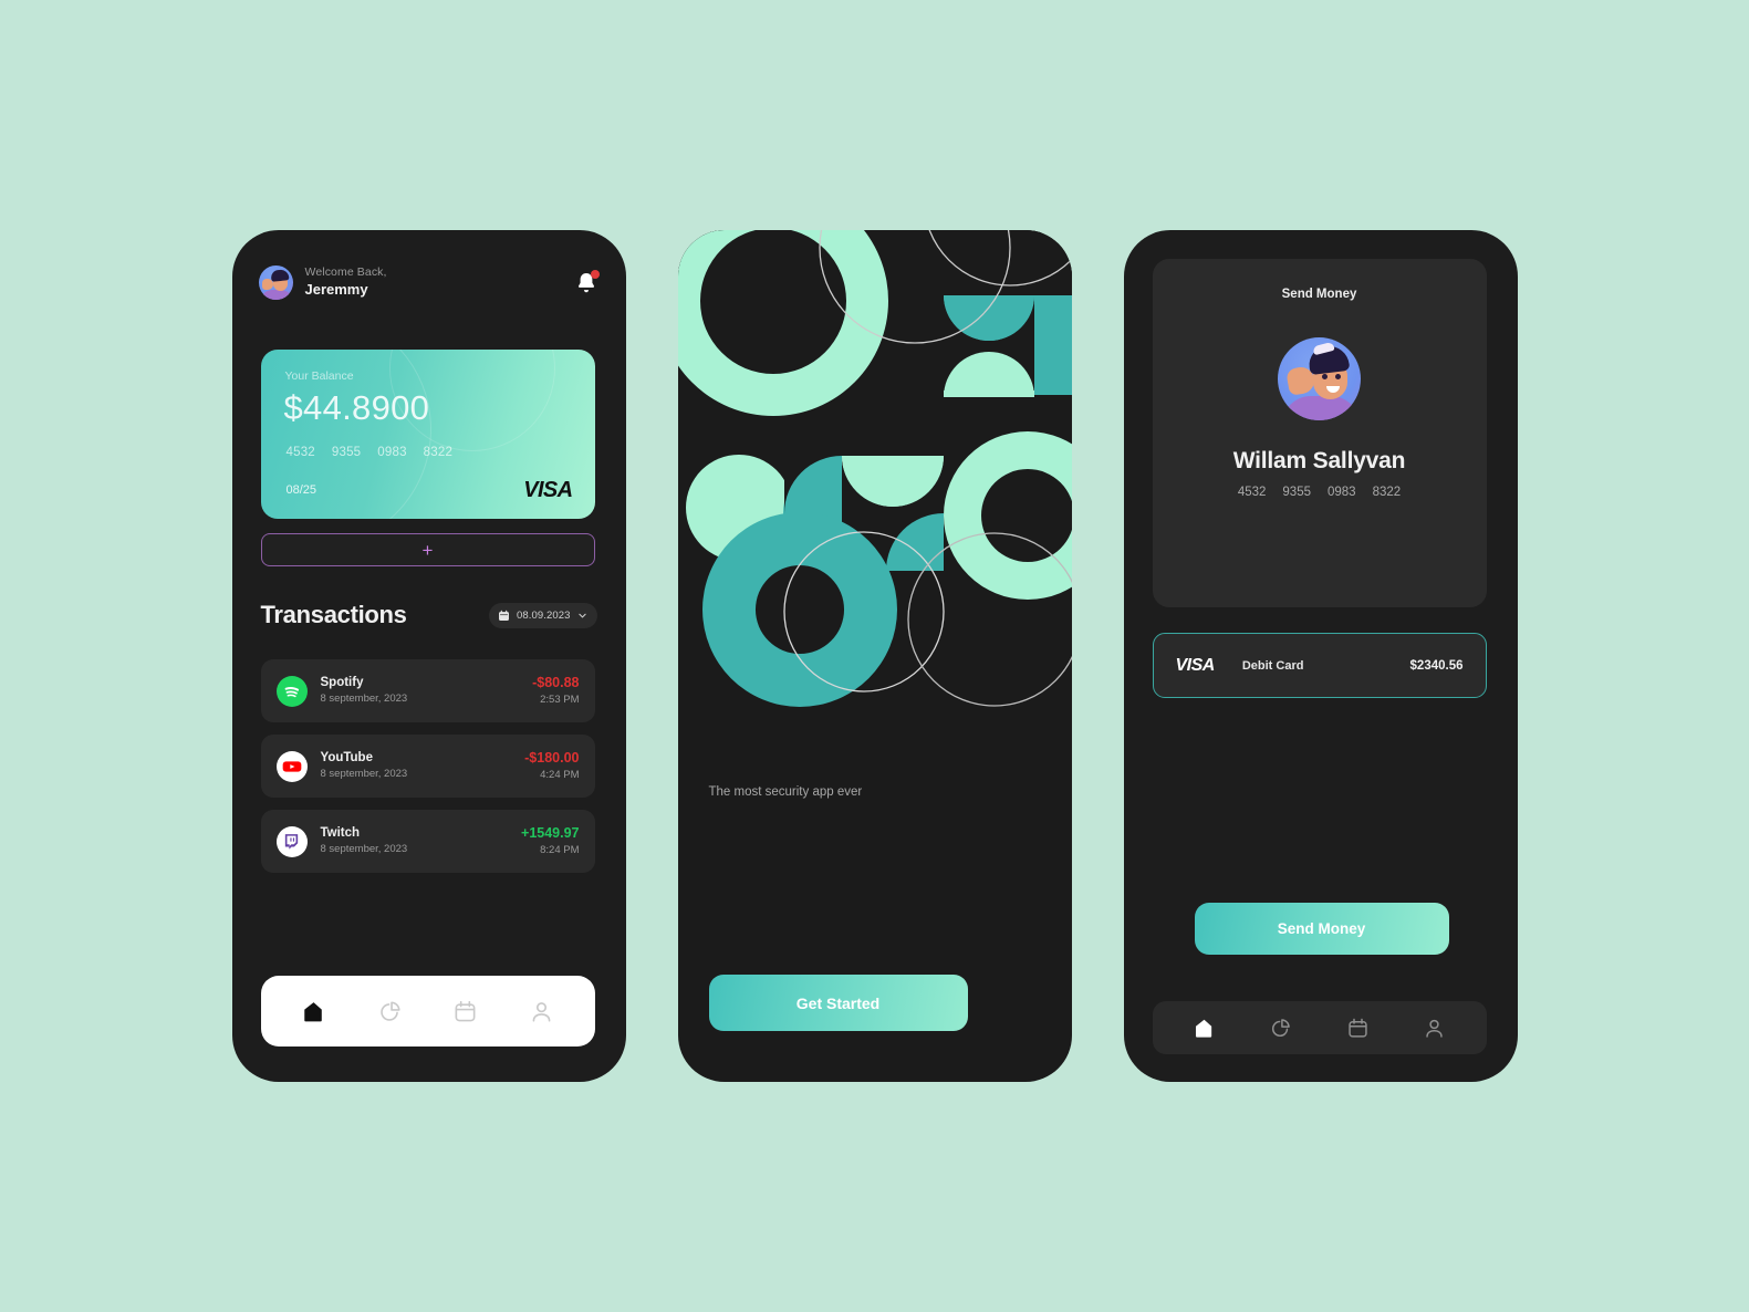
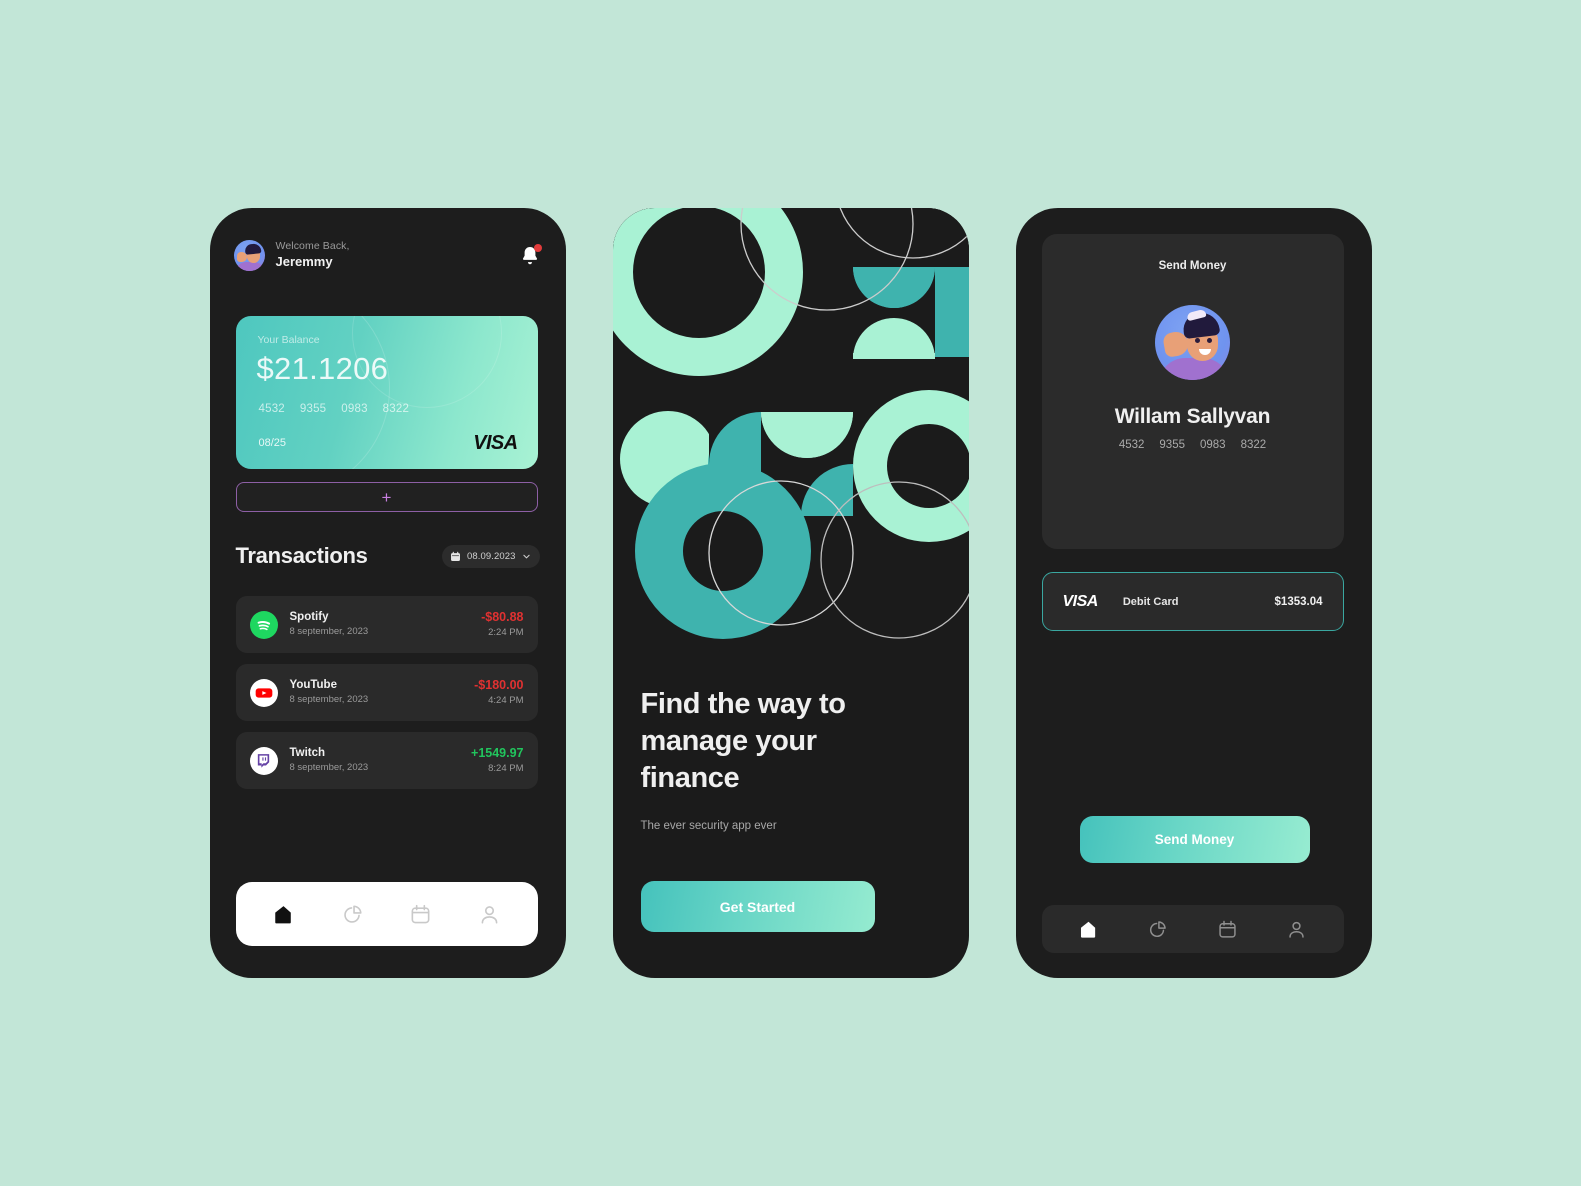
  Welcome Back,
  Jeremmy
  Your Balance
- $44.8900
+ $21.1206
  4532
  9355
  0983
  8322
  08/25
  VISA
  +
  Transactions
  08.09.2023
  Spotify
  8 september, 2023
  -$80.88
- 2:53 PM
+ 2:24 PM
  YouTube
  8 september, 2023
  -$180.00
  4:24 PM
  Twitch
  8 september, 2023
  +1549.97
  8:24 PM
+ Find the way to
+ manage your
+ finance
- The most security app ever
+ The ever security app ever
  Get Started
  Send Money
  Willam Sallyvan
  4532
  9355
  0983
  8322
  VISA
  Debit Card
- $2340.56
+ $1353.04
  Send Money
